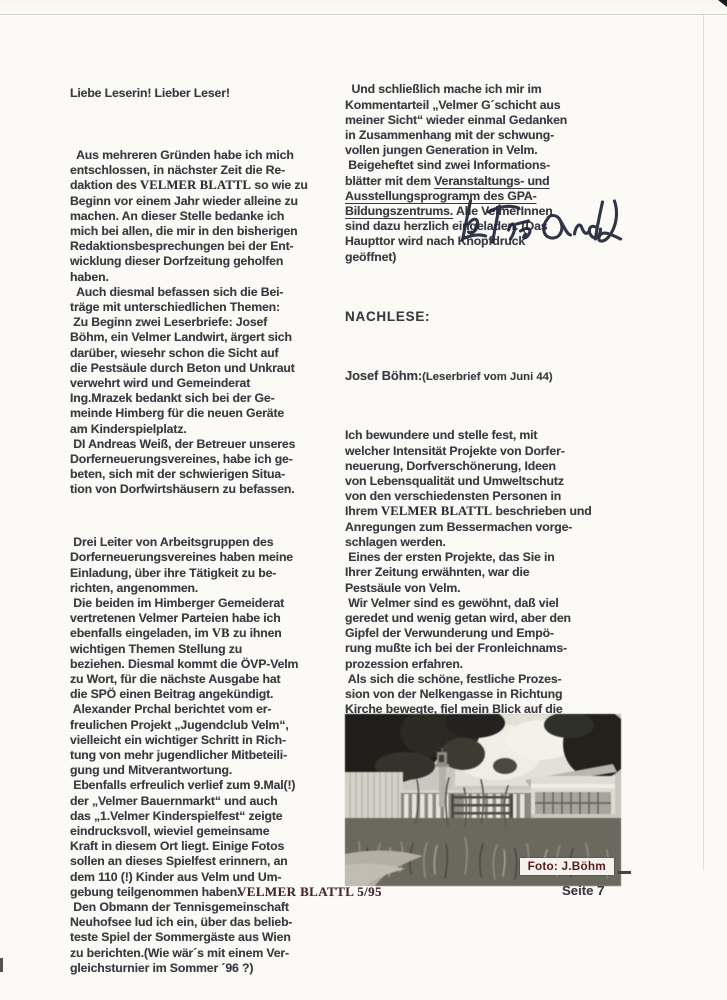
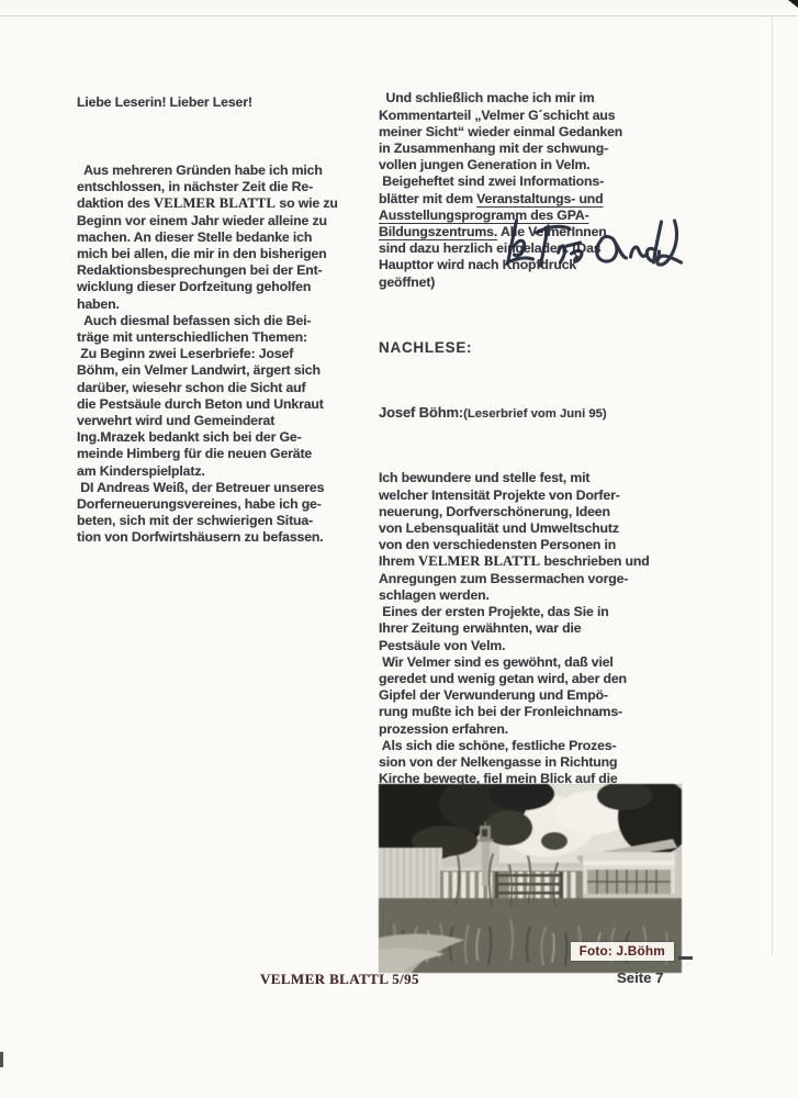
  Liebe Leserin! Lieber Leser!
  Aus mehreren Gründen habe ich mich
  entschlossen, in nächster Zeit die Re-
  daktion des VELMER BLATTL so wie zu
  Beginn vor einem Jahr wieder alleine zu
  machen. An dieser Stelle bedanke ich
  mich bei allen, die mir in den bisherigen
  Redaktionsbesprechungen bei der Ent-
  wicklung dieser Dorfzeitung geholfen
  haben.
  Auch diesmal befassen sich die Bei-
  träge mit unterschiedlichen Themen:
  Zu Beginn zwei Leserbriefe: Josef
  Böhm, ein Velmer Landwirt, ärgert sich
  darüber, wiesehr schon die Sicht auf
  die Pestsäule durch Beton und Unkraut
  verwehrt wird und Gemeinderat
  Ing.Mrazek bedankt sich bei der Ge-
  meinde Himberg für die neuen Geräte
  am Kinderspielplatz.
  DI Andreas Weiß, der Betreuer unseres
  Dorferneuerungsvereines, habe ich ge-
  beten, sich mit der schwierigen Situa-
  tion von Dorfwirtshäusern zu befassen.
- Drei Leiter von Arbeitsgruppen des
- Dorferneuerungsvereines haben meine
- Einladung, über ihre Tätigkeit zu be-
- richten, angenommen.
- Die beiden im Himberger Gemeiderat
- vertretenen Velmer Parteien habe ich
- ebenfalls eingeladen, im VB zu ihnen
- wichtigen Themen Stellung zu
- beziehen. Diesmal kommt die ÖVP-Velm
- zu Wort, für die nächste Ausgabe hat
- die SPÖ einen Beitrag angekündigt.
- Alexander Prchal berichtet vom er-
- freulichen Projekt „Jugendclub Velm“,
- vielleicht ein wichtiger Schritt in Rich-
- tung von mehr jugendlicher Mitbeteili-
- gung und Mitverantwortung.
- Ebenfalls erfreulich verlief zum 9.Mal(!)
- der „Velmer Bauernmarkt“ und auch
- das „1.Velmer Kinderspielfest“ zeigte
- eindrucksvoll, wieviel gemeinsame
- Kraft in diesem Ort liegt. Einige Fotos
- sollen an dieses Spielfest erinnern, an
- dem 110 (!) Kinder aus Velm und Um-
- gebung teilgenommen haben.
- Den Obmann der Tennisgemeinschaft
- Neuhofsee lud ich ein, über das belieb-
- teste Spiel der Sommergäste aus Wien
- zu berichten.(Wie wär´s mit einem Ver-
- gleichsturnier im Sommer ´96 ?)
  Und schließlich mache ich mir im
  Kommentarteil „Velmer G´schicht aus
  meiner Sicht“ wieder einmal Gedanken
  in Zusammenhang mit der schwung-
  vollen jungen Generation in Velm.
  Beigeheftet sind zwei Informations-
  blätter mit dem Veranstaltungs- und
  Ausstellungsprogramm des GPA-
  Bildungszentrums. Ale VlmerInnen
  sind dazu herzlich eigelade. (Da
  Haupttor wird nachnopfdruck
  geöffnet)
  NACHLESE:
- Josef Böhm:(Leserbrief vom Juni 44)
+ Josef Böhm:(Leserbrief vom Juni 95)
  Ich bewundere und stelle fest, mit
  welcher Intensität Projekte von Dorfer-
  neuerung, Dorfverschönerung, Ideen
  von Lebensqualität und Umweltschutz
  von den verschiedensten Personen in
  Ihrem VELMER BLATTL beschrieben und
  Anregungen zum Bessermachen vorge-
  schlagen werden.
  Eines der ersten Projekte, das Sie in
  Ihrer Zeitung erwähnten, war die
  Pestsäule von Velm.
  Wir Velmer sind es gewöhnt, daß viel
  geredet und wenig getan wird, aber den
  Gipfel der Verwunderung und Empö-
  rung mußte ich bei der Fronleichnams-
  prozession erfahren.
  Als sich die schöne, festliche Prozes-
  sion von der Nelkengasse in Richtung
  Kirche bewegte, fiel mein Blick auf die
  Foto: J.Böhm
  VELMER BLATTL 5/95
  Seite 7
